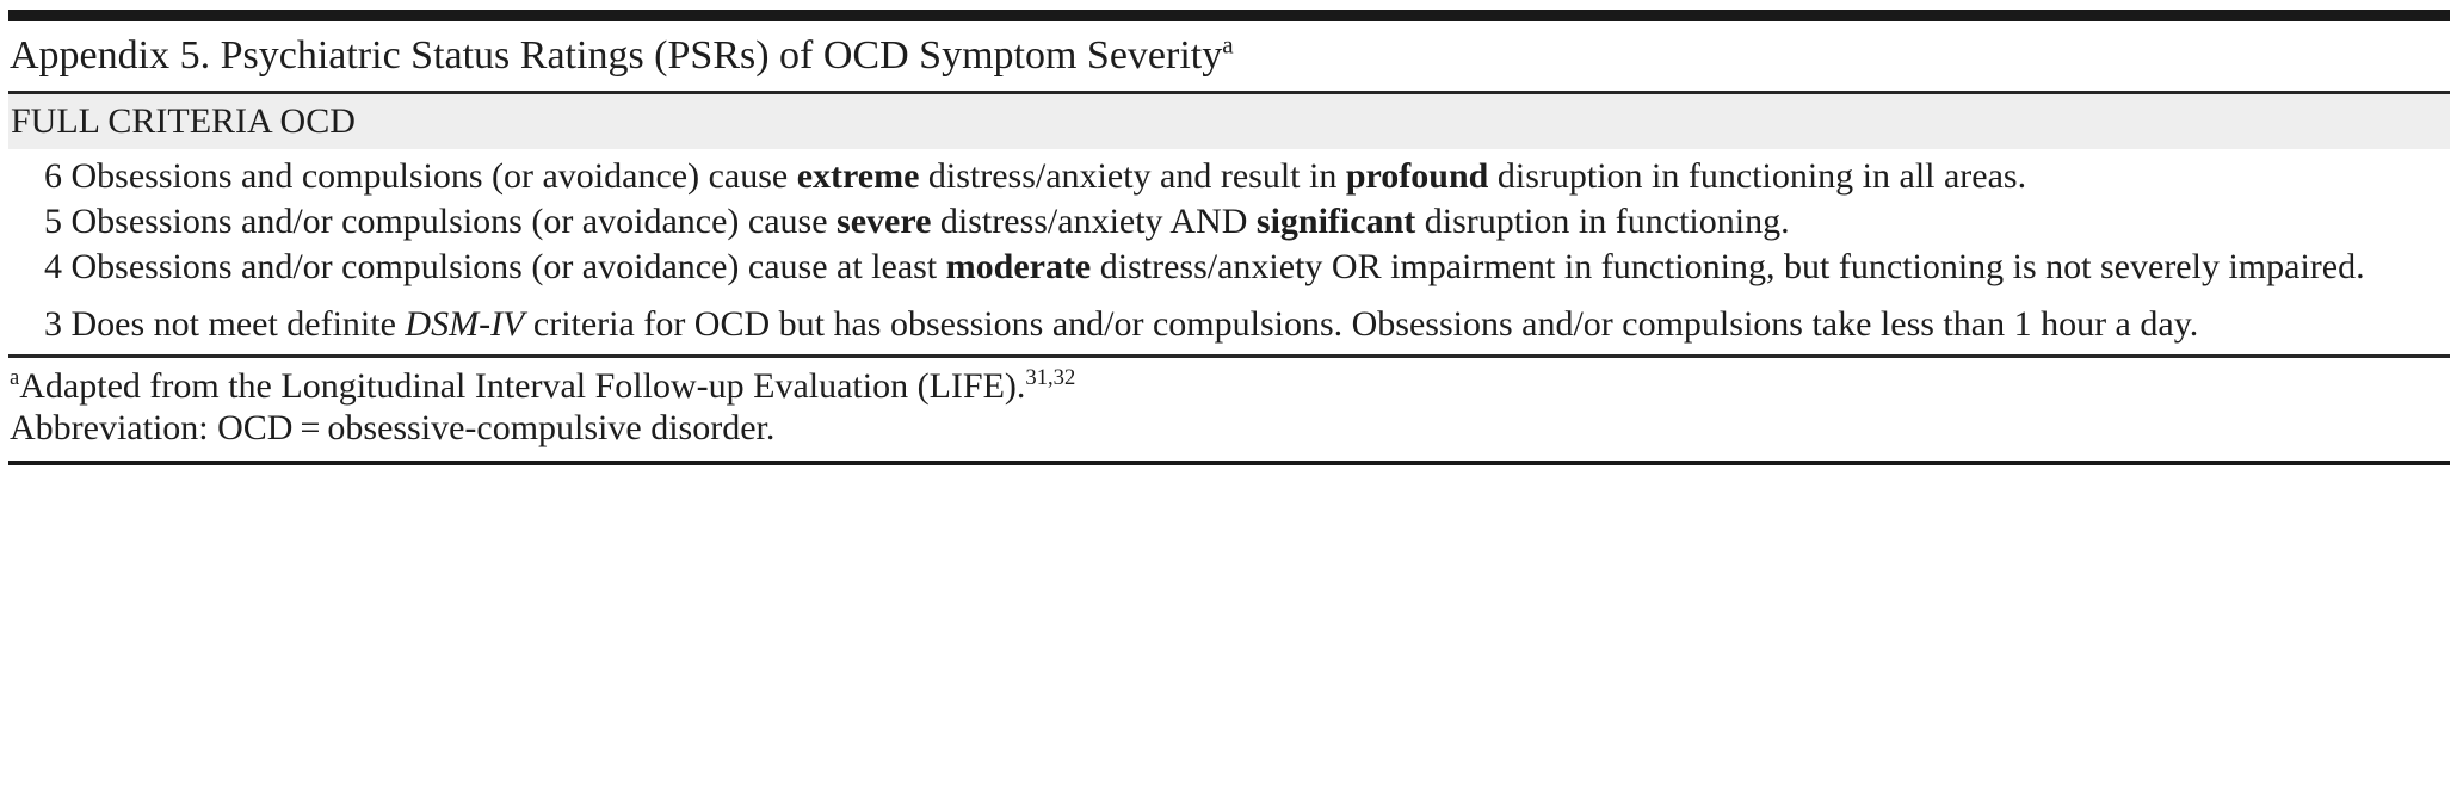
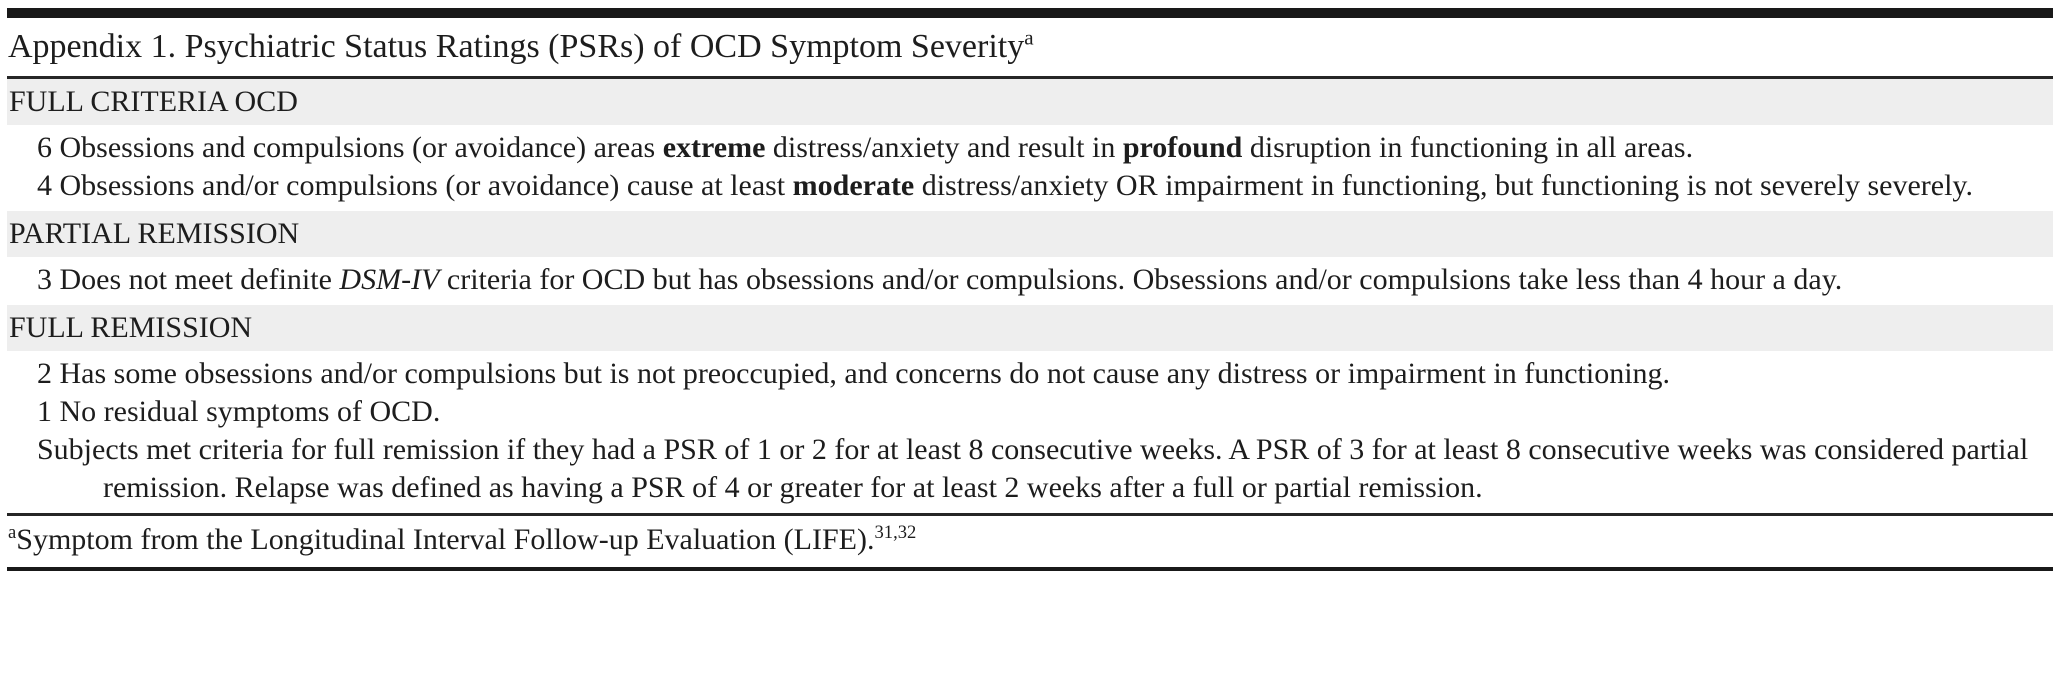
- Appendix 5. Psychiatric Status Ratings (PSRs) of OCD Symptom Severitya
+ Appendix 1. Psychiatric Status Ratings (PSRs) of OCD Symptom Severitya
  FULL CRITERIA OCD
- 6 Obsessions and compulsions (or avoidance) cause extreme distress/anxiety and result in profound disruption in functioning in all areas.
+ 6 Obsessions and compulsions (or avoidance) areas extreme distress/anxiety and result in profound disruption in functioning in all areas.
- 5 Obsessions and/or compulsions (or avoidance) cause severe distress/anxiety AND significant disruption in functioning.
- 4 Obsessions and/or compulsions (or avoidance) cause at least moderate distress/anxiety OR impairment in functioning, but functioning is not severely impaired.
+ 4 Obsessions and/or compulsions (or avoidance) cause at least moderate distress/anxiety OR impairment in functioning, but functioning is not severely severely.
+ PARTIAL REMISSION
- 3 Does not meet definite DSM-IV criteria for OCD but has obsessions and/or compulsions. Obsessions and/or compulsions take less than 1 hour a day.
+ 3 Does not meet definite DSM-IV criteria for OCD but has obsessions and/or compulsions. Obsessions and/or compulsions take less than 4 hour a day.
+ FULL REMISSION
+ 2 Has some obsessions and/or compulsions but is not preoccupied, and concerns do not cause any distress or impairment in functioning.
+ 1 No residual symptoms of OCD.
+ Subjects met criteria for full remission if they had a PSR of 1 or 2 for at least 8 consecutive weeks. A PSR of 3 for at least 8 consecutive weeks was considered partial remission. Relapse was defined as having a PSR of 4 or greater for at least 2 weeks after a full or partial remission.
- aAdapted from the Longitudinal Interval Follow-up Evaluation (LIFE).31,32
+ aSymptom from the Longitudinal Interval Follow-up Evaluation (LIFE).31,32
- Abbreviation: OCD = obsessive-compulsive disorder.
